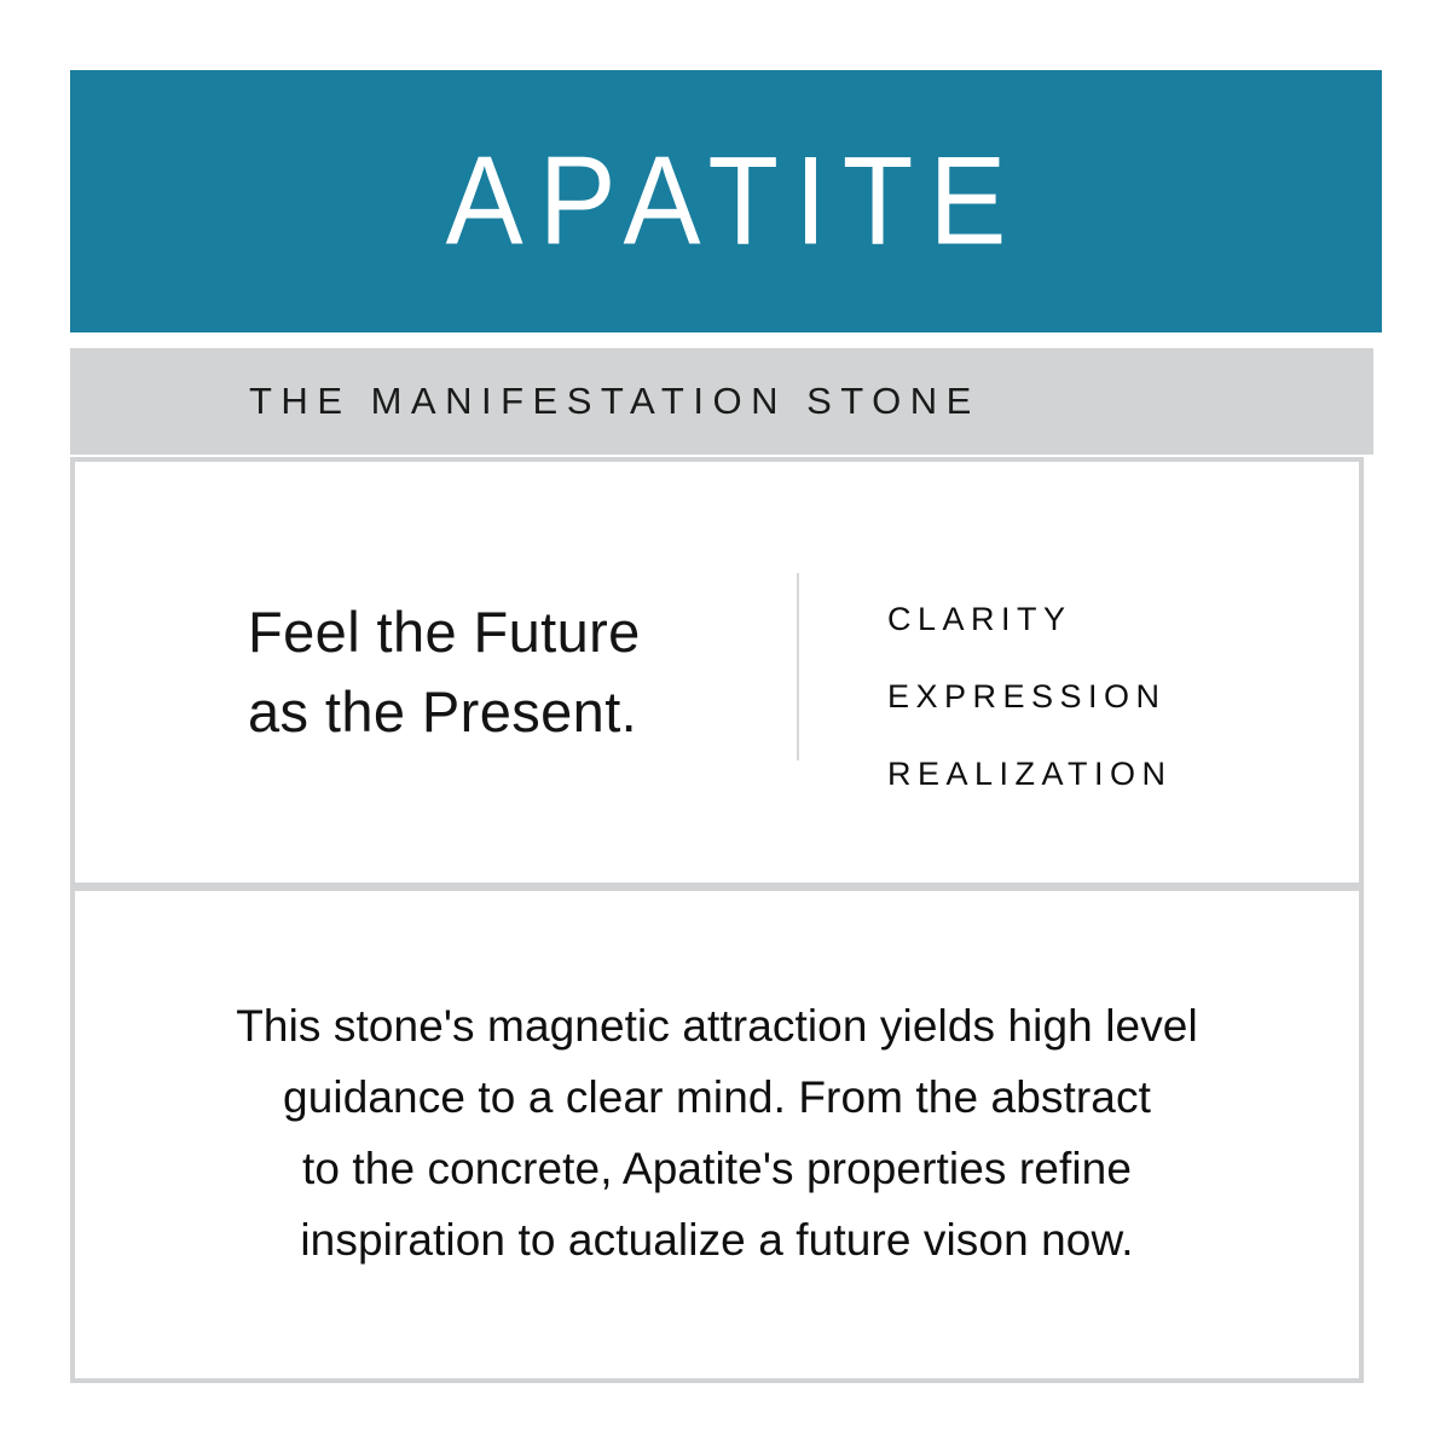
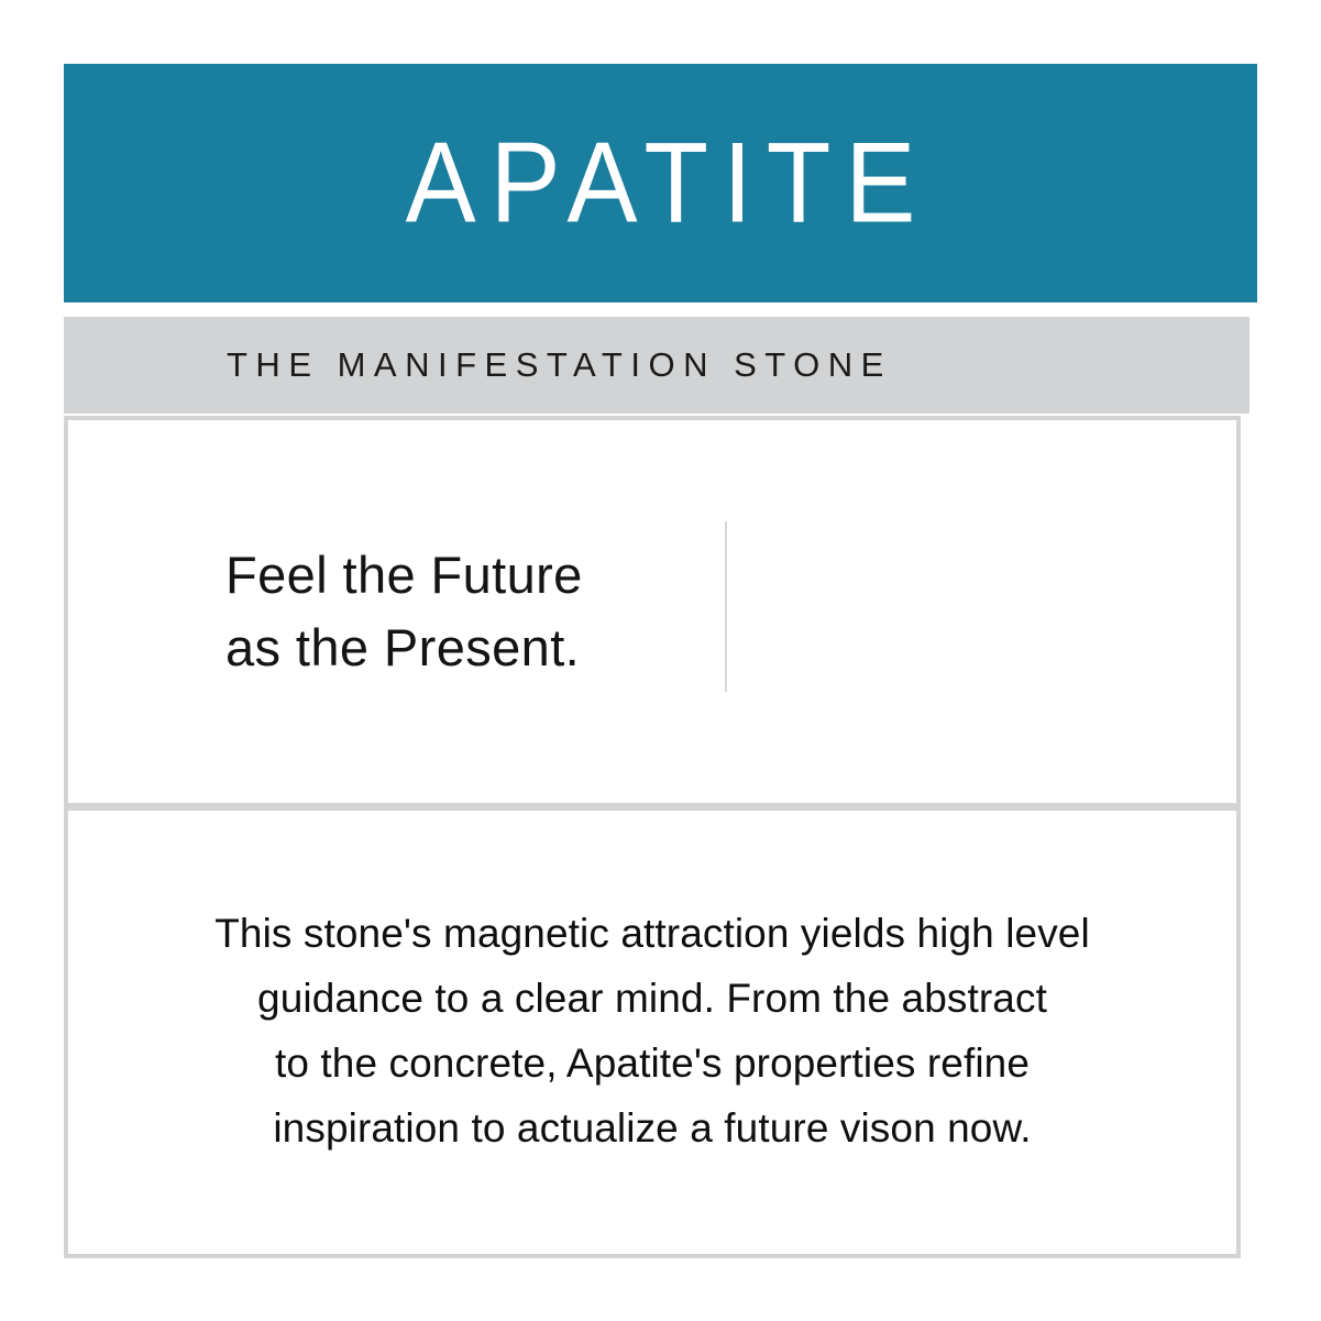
  APATITE
  THE MANIFESTATION STONE
  Feel the Future
  as the Present.
- CLARITY
- EXPRESSION
- REALIZATION
  This stone's magnetic attraction yields high level
  guidance to a clear mind. From the abstract
  to the concrete, Apatite's properties refine
  inspiration to actualize a future vison now.
